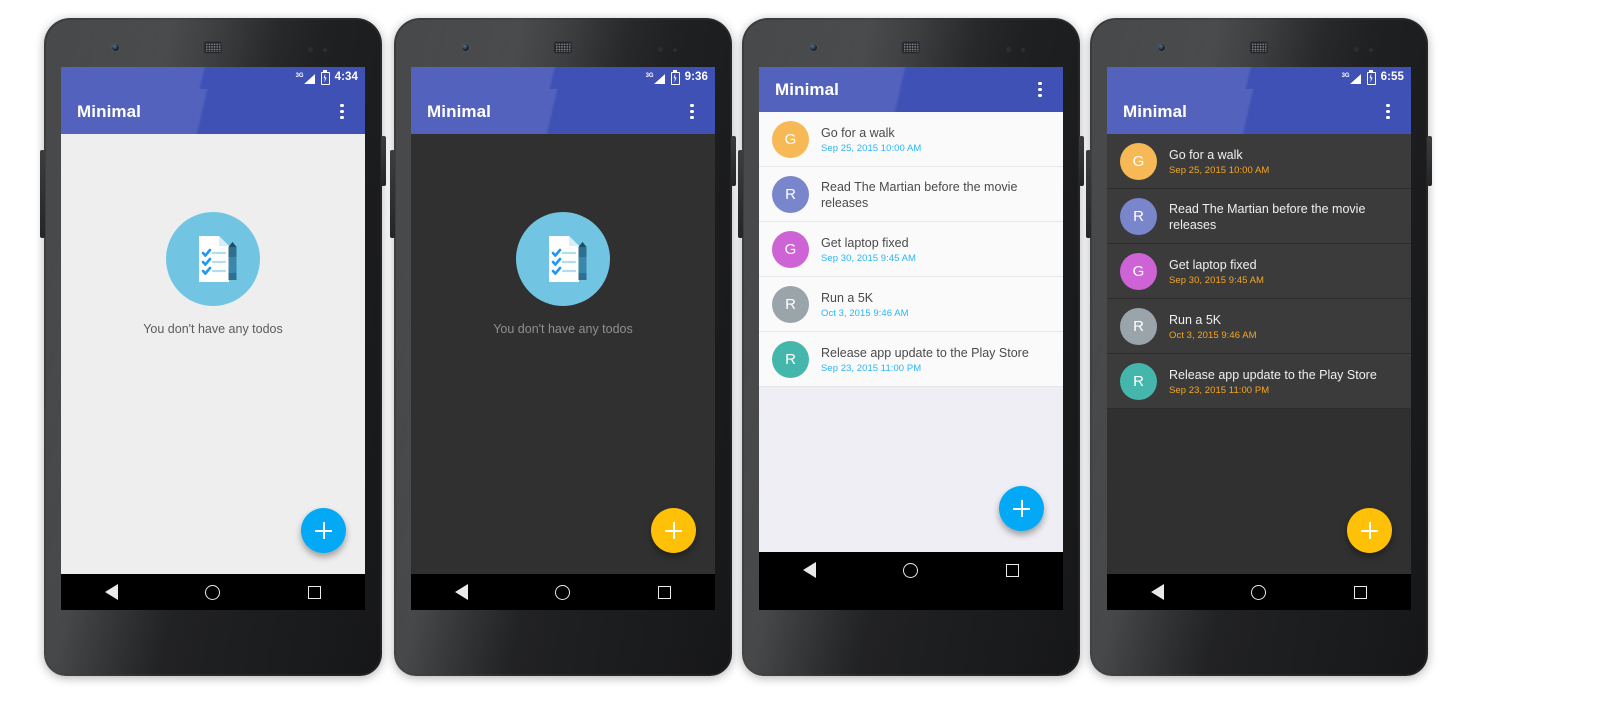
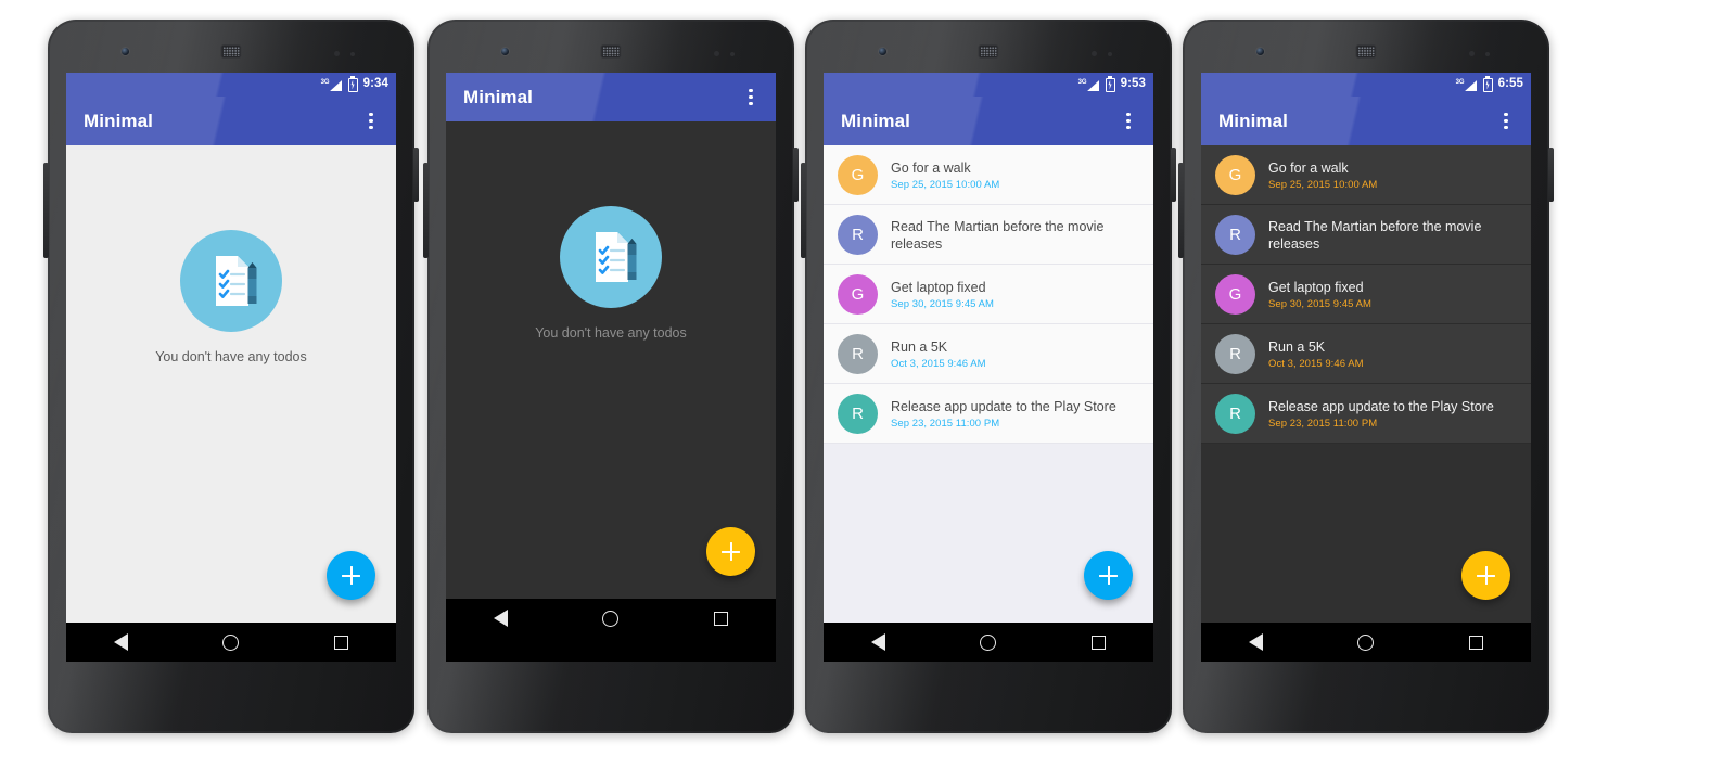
- 4:34
+ 9:34
  Minimal
  You don't have any todos
- 9:36
  Minimal
  You don't have any todos
+ 9:53
  Minimal
  G
  Go for a walk
  Sep 25, 2015 10:00 AM
  R
  Read The Martian before the movie releases
  G
  Get laptop fixed
  Sep 30, 2015 9:45 AM
  R
  Run a 5K
  Oct 3, 2015 9:46 AM
  R
  Release app update to the Play Store
  Sep 23, 2015 11:00 PM
  6:55
  Minimal
  G
  Go for a walk
  Sep 25, 2015 10:00 AM
  R
  Read The Martian before the movie releases
  G
  Get laptop fixed
  Sep 30, 2015 9:45 AM
  R
  Run a 5K
  Oct 3, 2015 9:46 AM
  R
  Release app update to the Play Store
  Sep 23, 2015 11:00 PM
